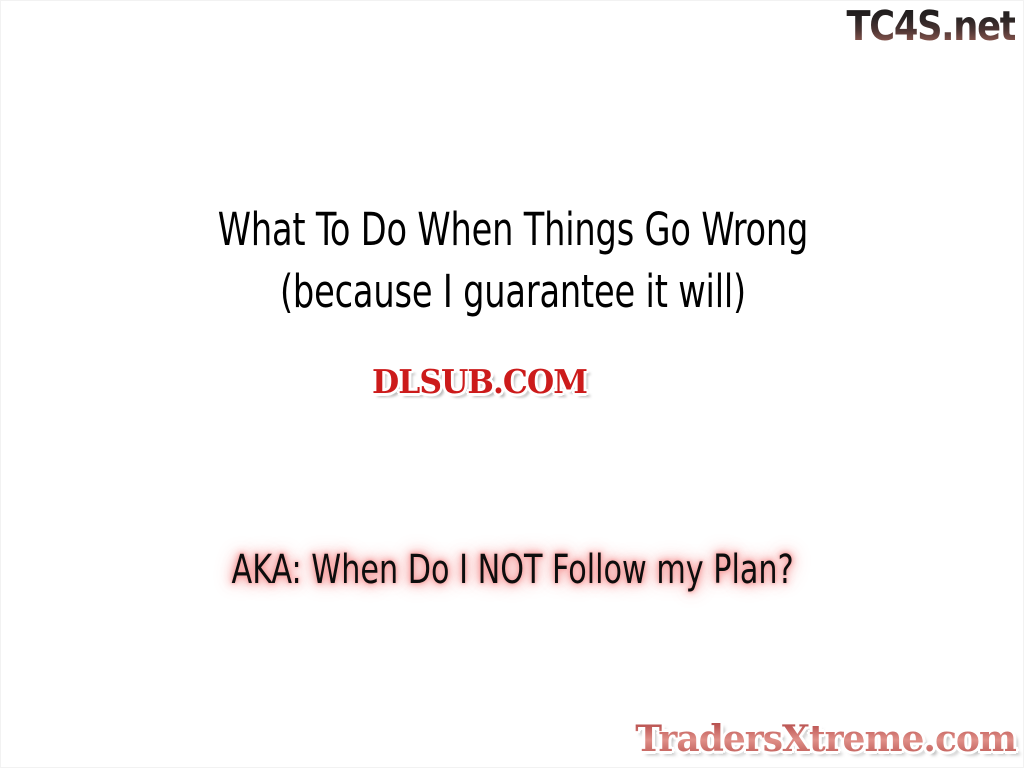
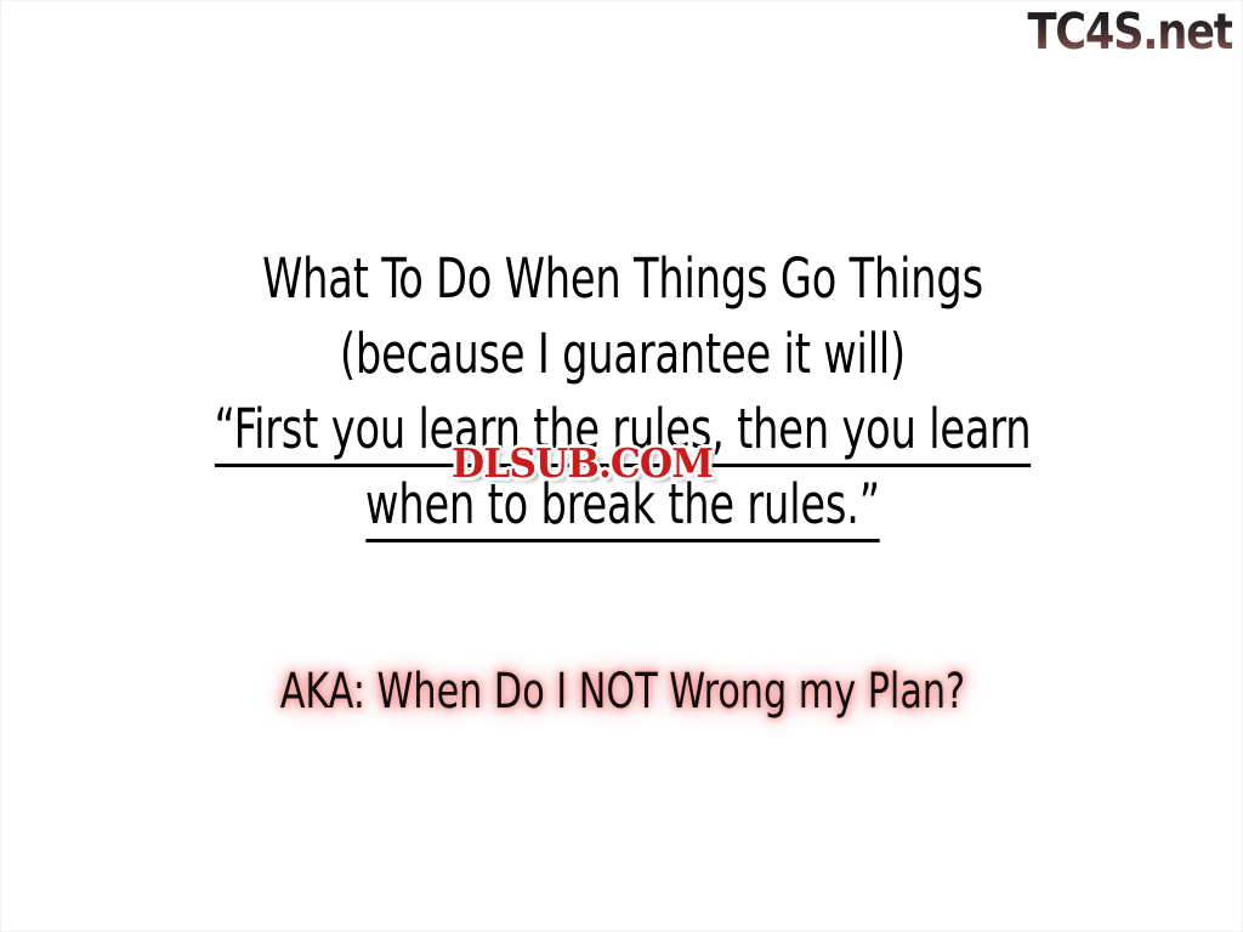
  TC4S.net
- What To Do When Things Go Wrong
+ What To Do When Things Go Things
  (because I guarantee it will)
+ “First you learn the rules, then you learn
+ when to break the rules.”
  DLSUB.COM
- AKA: When Do I NOT Follow my Plan?
+ AKA: When Do I NOT Wrong my Plan?
- TradersXtreme.com
